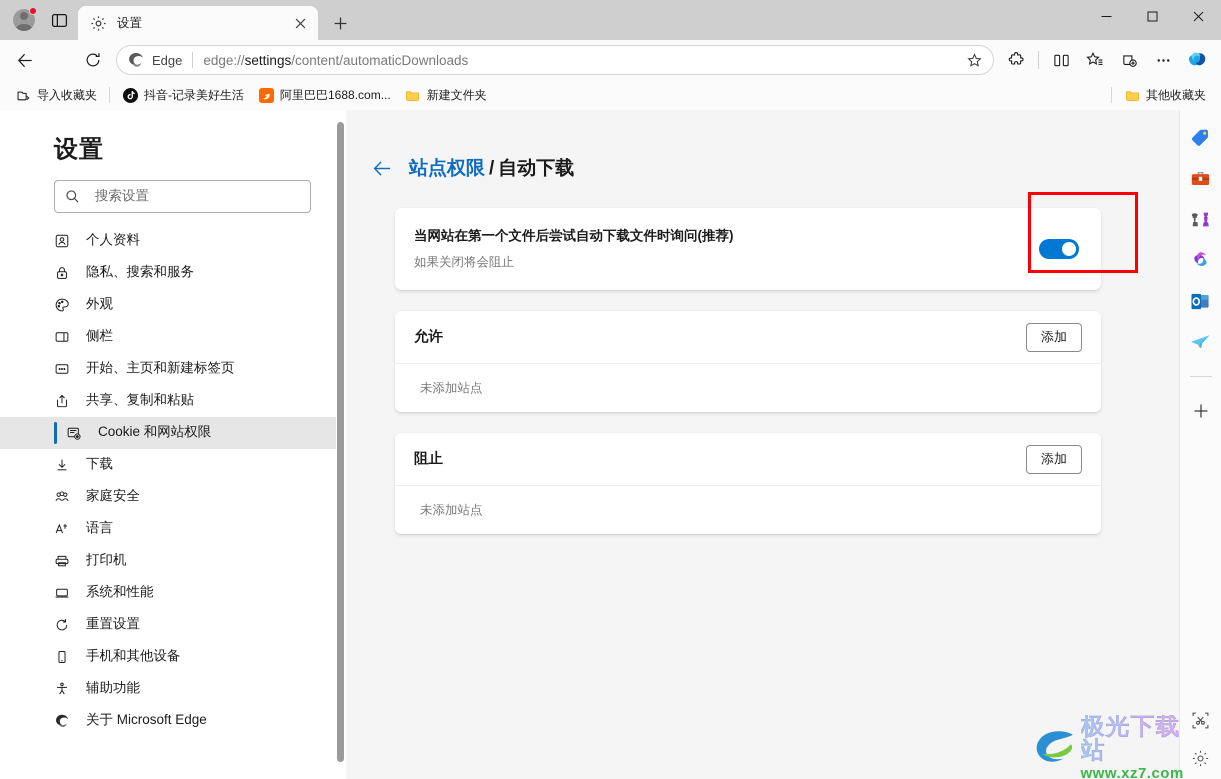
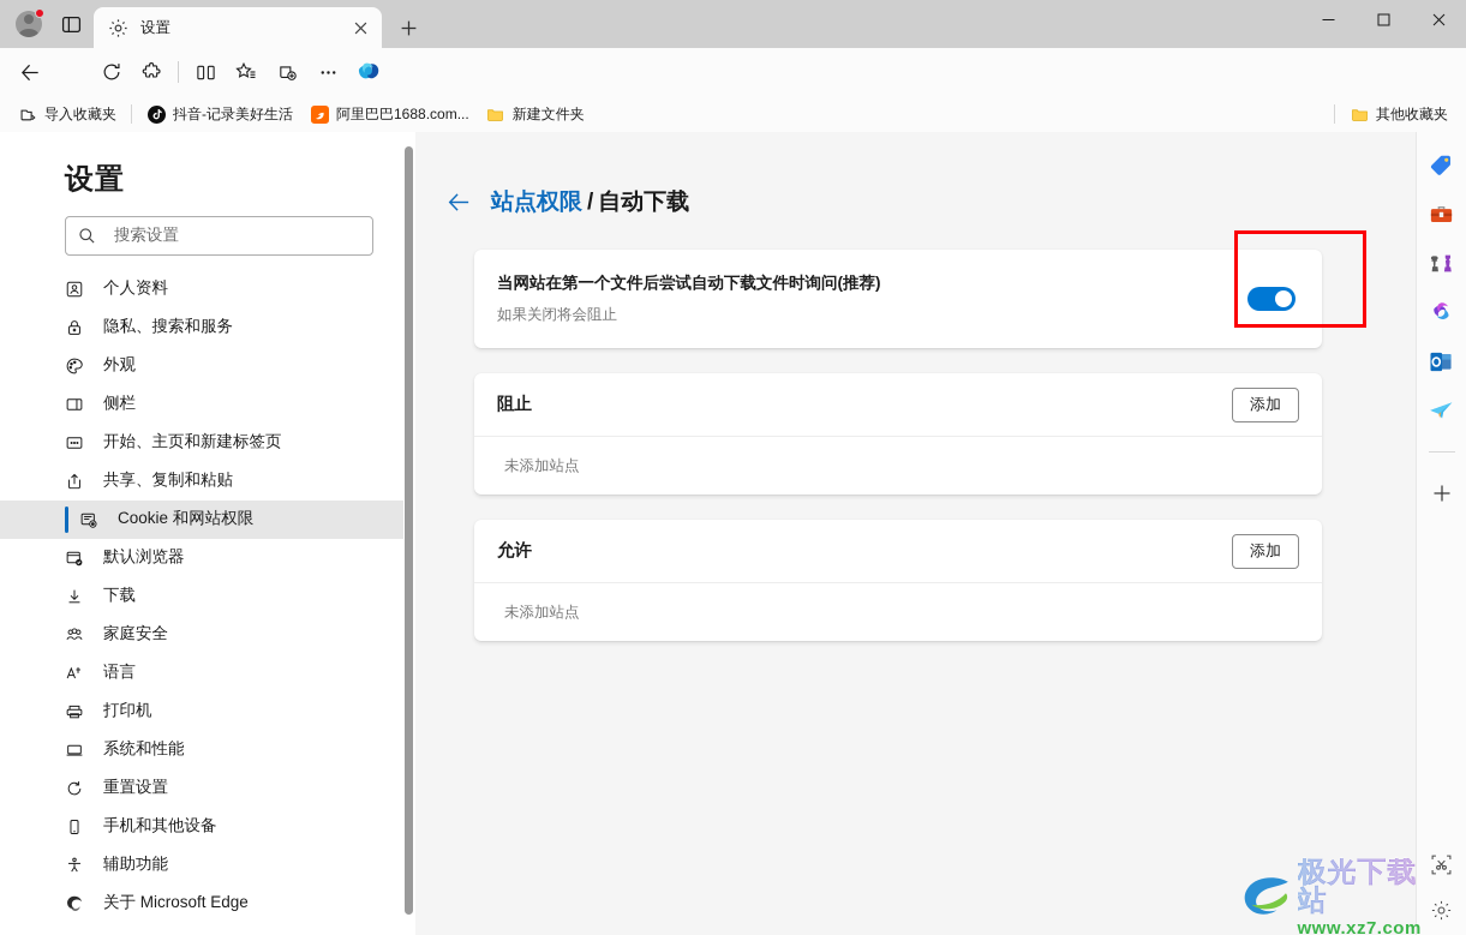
  设置
- Edge
- edge://settings/content/automaticDownloads
  导入收藏夹
  抖音-记录美好生活
  阿里巴巴1688.com...
  新建文件夹
  其他收藏夹
  设置
  搜索设置
  个人资料
  隐私、搜索和服务
  外观
  侧栏
  开始、主页和新建标签页
  共享、复制和粘贴
  Cookie 和网站权限
+ 默认浏览器
  下载
  家庭安全
  语言
  打印机
  系统和性能
  重置设置
  手机和其他设备
  辅助功能
  关于 Microsoft Edge
  站点权限 / 自动下载
  当网站在第一个文件后尝试自动下载文件时询问(推荐)
  如果关闭将会阻止
- 允许
+ 阻止
  添加
  未添加站点
- 阻止
+ 允许
  添加
  未添加站点
  极光下载站
  www.xz7.com
